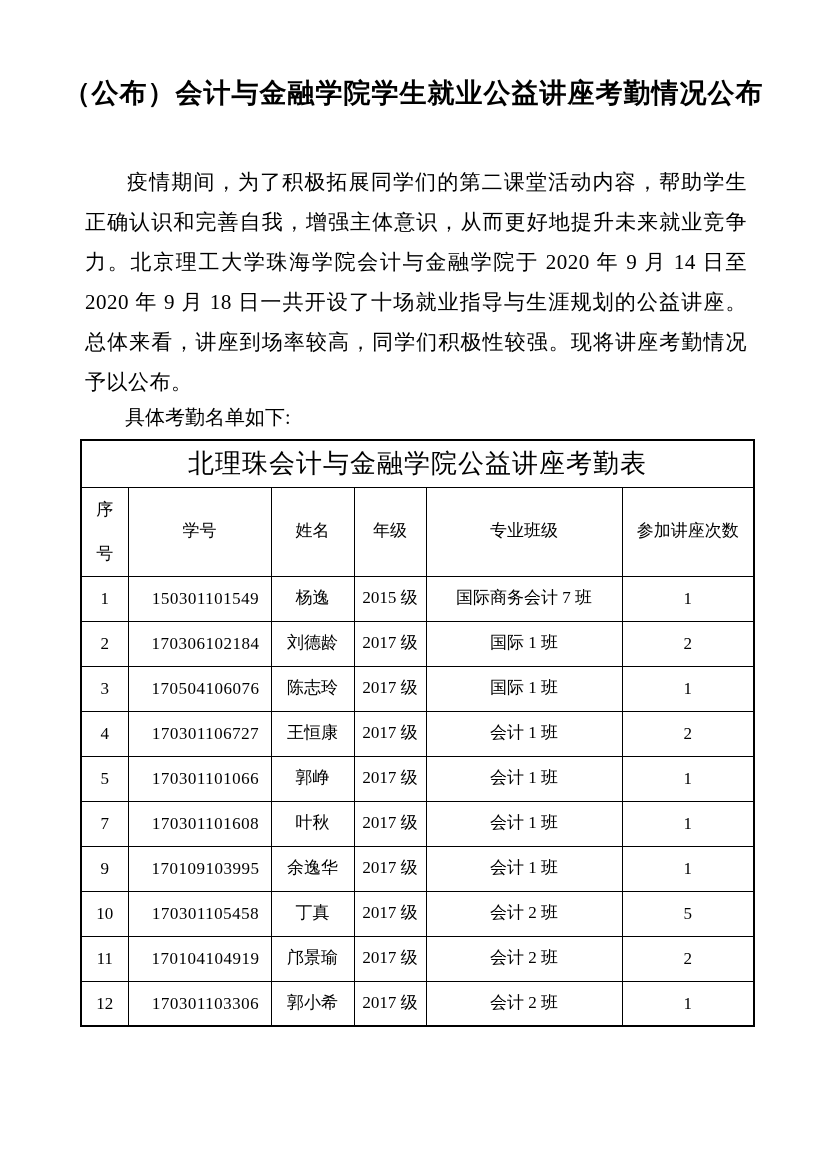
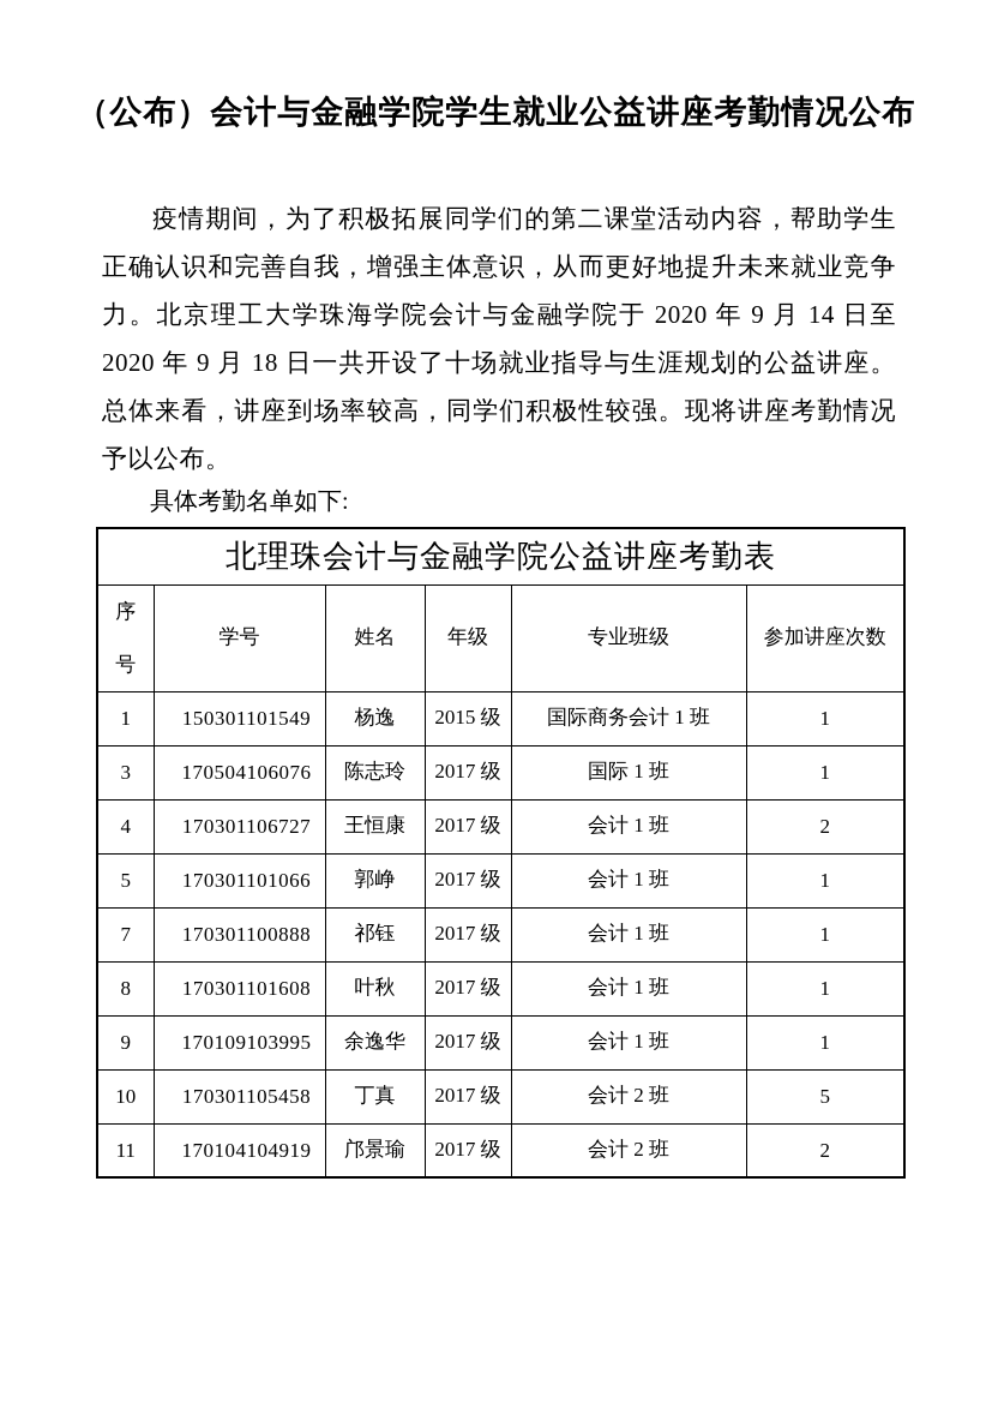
  （公布）会计与金融学院学生就业公益讲座考勤情况公布
  疫情期间，为了积极拓展同学们的第二课堂活动内容，帮助学生正确认识和完善自我，增强主体意识，从而更好地提升未来就业竞争力。北京理工大学珠海学院会计与金融学院于 2020 年 9 月 14 日至 2020 年 9 月 18 日一共开设了十场就业指导与生涯规划的公益讲座。总体来看，讲座到场率较高，同学们积极性较强。现将讲座考勤情况予以公布。
  具体考勤名单如下:
  北理珠会计与金融学院公益讲座考勤表
  序号	学号	姓名	年级	专业班级	参加讲座次数
- 1	150301101549	杨逸	2015 级	国际商务会计 7 班	1
+ 1	150301101549	杨逸	2015 级	国际商务会计 1 班	1
- 2	170306102184	刘德龄	2017 级	国际 1 班	2
  3	170504106076	陈志玲	2017 级	国际 1 班	1
  4	170301106727	王恒康	2017 级	会计 1 班	2
  5	170301101066	郭峥	2017 级	会计 1 班	1
+ 7	170301100888	祁钰	2017 级	会计 1 班	1
- 7	170301101608	叶秋	2017 级	会计 1 班	1
+ 8	170301101608	叶秋	2017 级	会计 1 班	1
  9	170109103995	余逸华	2017 级	会计 1 班	1
  10	170301105458	丁真	2017 级	会计 2 班	5
  11	170104104919	邝景瑜	2017 级	会计 2 班	2
- 12	170301103306	郭小希	2017 级	会计 2 班	1
